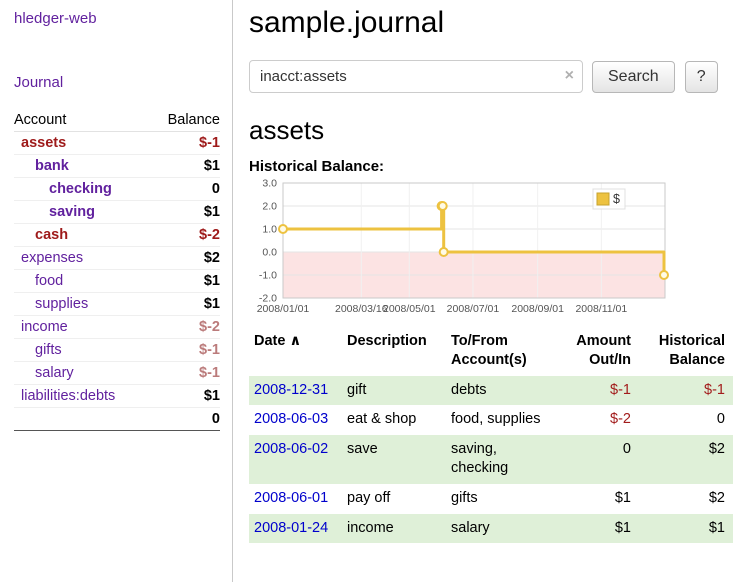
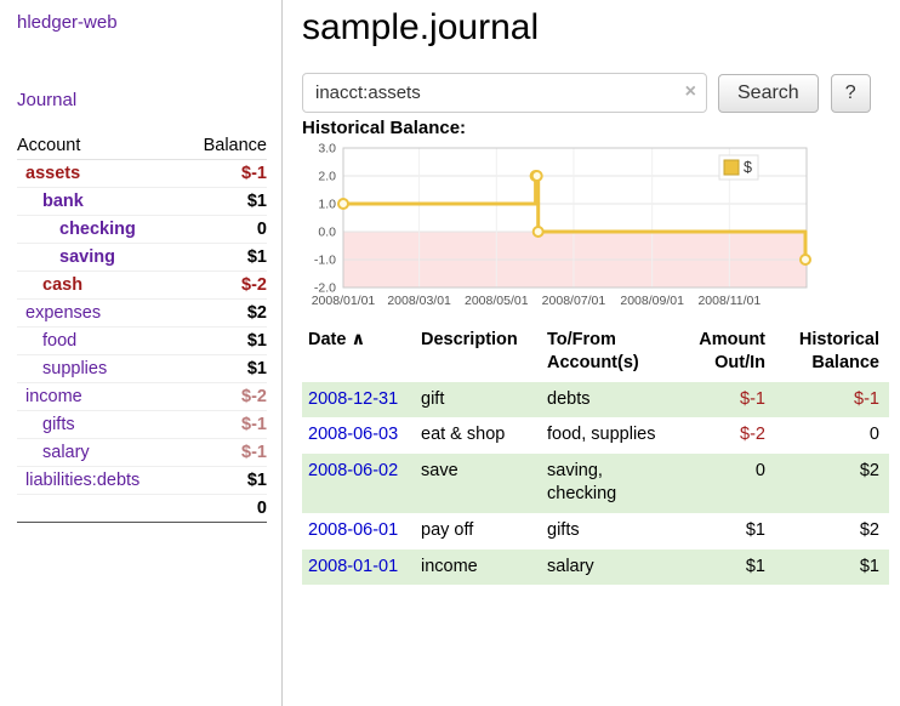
  hledger-web
  Journal
  Account	Balance
  assets	$-1
  bank	$1
  checking	0
  saving	$1
  cash	$-2
  expenses	$2
  food	$1
  supplies	$1
  income	$-2
  gifts	$-1
  salary	$-1
  liabilities:debts	$1
  	0
  sample.journal
  inacct:assets
  ×
  Search
  ?
- assets
  Historical Balance:
  3.0
  2.0
  1.0
  0.0
  -1.0
  -2.0
  2008/01/01
- 2008/03/16
+ 2008/03/01
  2008/05/01
  2008/07/01
  2008/09/01
  2008/11/01
  $
  Date ∧	Description	To/From Account(s)	Amount Out/In	Historical Balance
  2008-12-31	gift	debts	$-1	$-1
  2008-06-03	eat & shop	food, supplies	$-2	0
  2008-06-02	save	saving, checking	0	$2
  2008-06-01	pay off	gifts	$1	$2
- 2008-01-24	income	salary	$1	$1
+ 2008-01-01	income	salary	$1	$1
